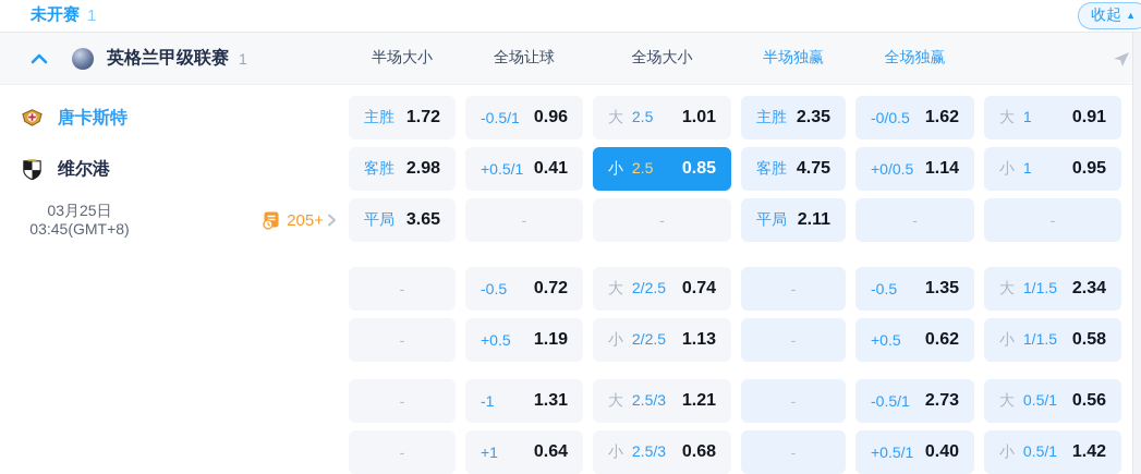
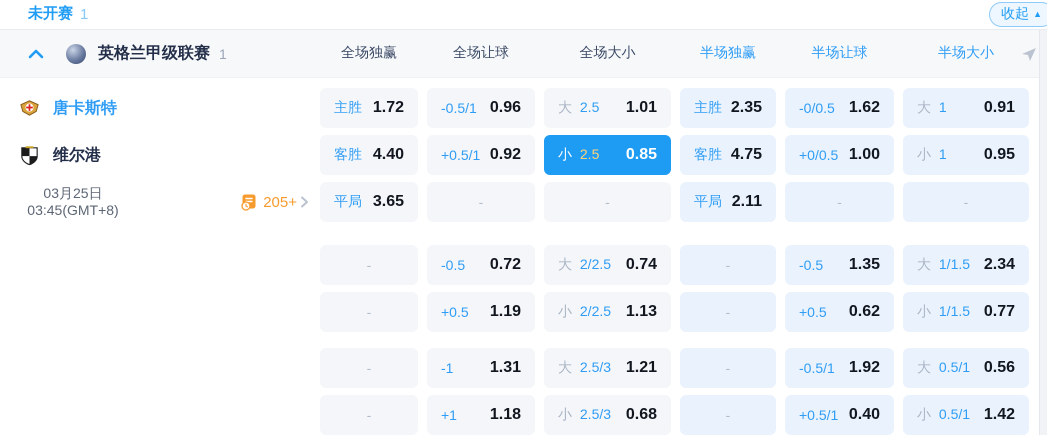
  未开赛
  1
  收起
  ▲
  英格兰甲级联赛
  1
- 半场大小
+ 全场独赢
  全场让球
  全场大小
  半场独赢
+ 半场让球
- 全场独赢
+ 半场大小
  唐卡斯特
  主胜
  1.72
  -0.5/1
  0.96
  大 2.5
  1.01
  主胜
  2.35
  -0/0.5
  1.62
  大 1
  0.91
  维尔港
  客胜
- 2.98
+ 4.40
  +0.5/1
- 0.41
+ 0.92
  小 2.5
  0.85
  客胜
  4.75
  +0/0.5
- 1.14
+ 1.00
  小 1
  0.95
  03月25日
  03:45(GMT+8)
  205+
  平局
  3.65
  -
  -
  平局
  2.11
  -
  -
  -
  -0.5
  0.72
  大 2/2.5
  0.74
  -
  -0.5
  1.35
  大 1/1.5
  2.34
  -
  +0.5
  1.19
  小 2/2.5
  1.13
  -
  +0.5
  0.62
  小 1/1.5
- 0.58
+ 0.77
  -
  -1
  1.31
  大 2.5/3
  1.21
  -
  -0.5/1
- 2.73
+ 1.92
  大 0.5/1
  0.56
  -
  +1
- 0.64
+ 1.18
  小 2.5/3
  0.68
  -
  +0.5/1
  0.40
  小 0.5/1
  1.42
